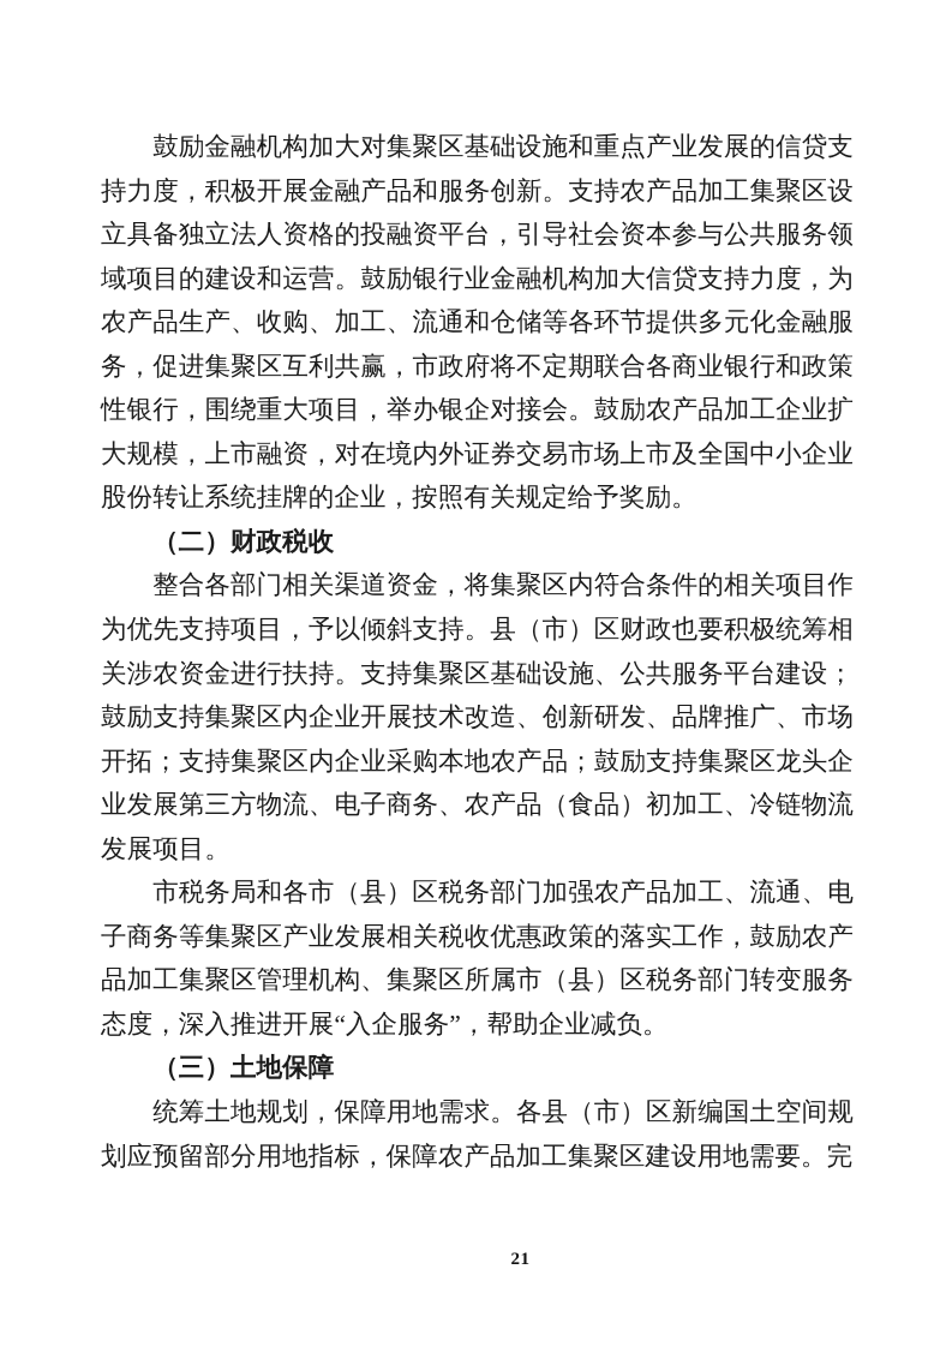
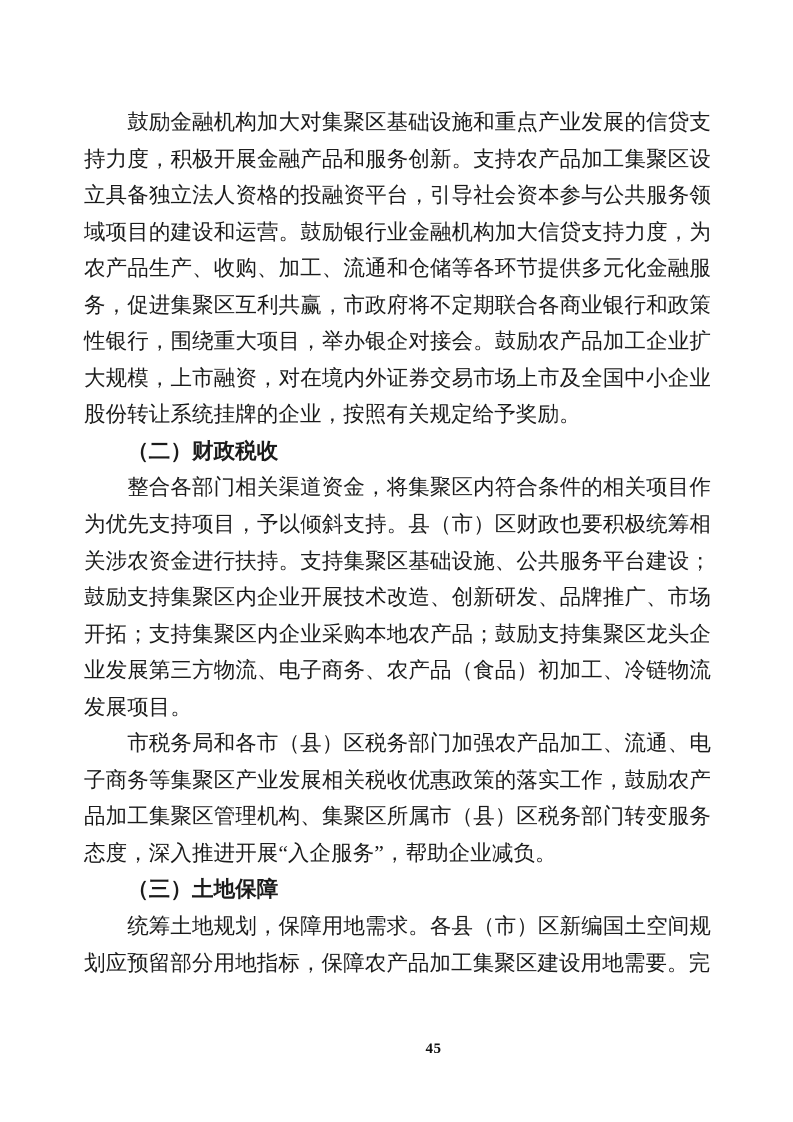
  鼓励金融机构加大对集聚区基础设施和重点产业发展的信贷支持力度，积极开展金融产品和服务创新。支持农产品加工集聚区设立具备独立法人资格的投融资平台，引导社会资本参与公共服务领域项目的建设和运营。鼓励银行业金融机构加大信贷支持力度，为农产品生产、收购、加工、流通和仓储等各环节提供多元化金融服务，促进集聚区互利共赢，市政府将不定期联合各商业银行和政策性银行，围绕重大项目，举办银企对接会。鼓励农产品加工企业扩大规模，上市融资，对在境内外证券交易市场上市及全国中小企业股份转让系统挂牌的企业，按照有关规定给予奖励。
  （二）财政税收
  整合各部门相关渠道资金，将集聚区内符合条件的相关项目作为优先支持项目，予以倾斜支持。县（市）区财政也要积极统筹相关涉农资金进行扶持。支持集聚区基础设施、公共服务平台建设；鼓励支持集聚区内企业开展技术改造、创新研发、品牌推广、市场开拓；支持集聚区内企业采购本地农产品；鼓励支持集聚区龙头企业发展第三方物流、电子商务、农产品（食品）初加工、冷链物流发展项目。
  市税务局和各市（县）区税务部门加强农产品加工、流通、电子商务等集聚区产业发展相关税收优惠政策的落实工作，鼓励农产品加工集聚区管理机构、集聚区所属市（县）区税务部门转变服务态度，深入推进开展“入企服务”，帮助企业减负。
  （三）土地保障
  统筹土地规划，保障用地需求。各县（市）区新编国土空间规划应预留部分用地指标，保障农产品加工集聚区建设用地需要。完
- 21
+ 45
